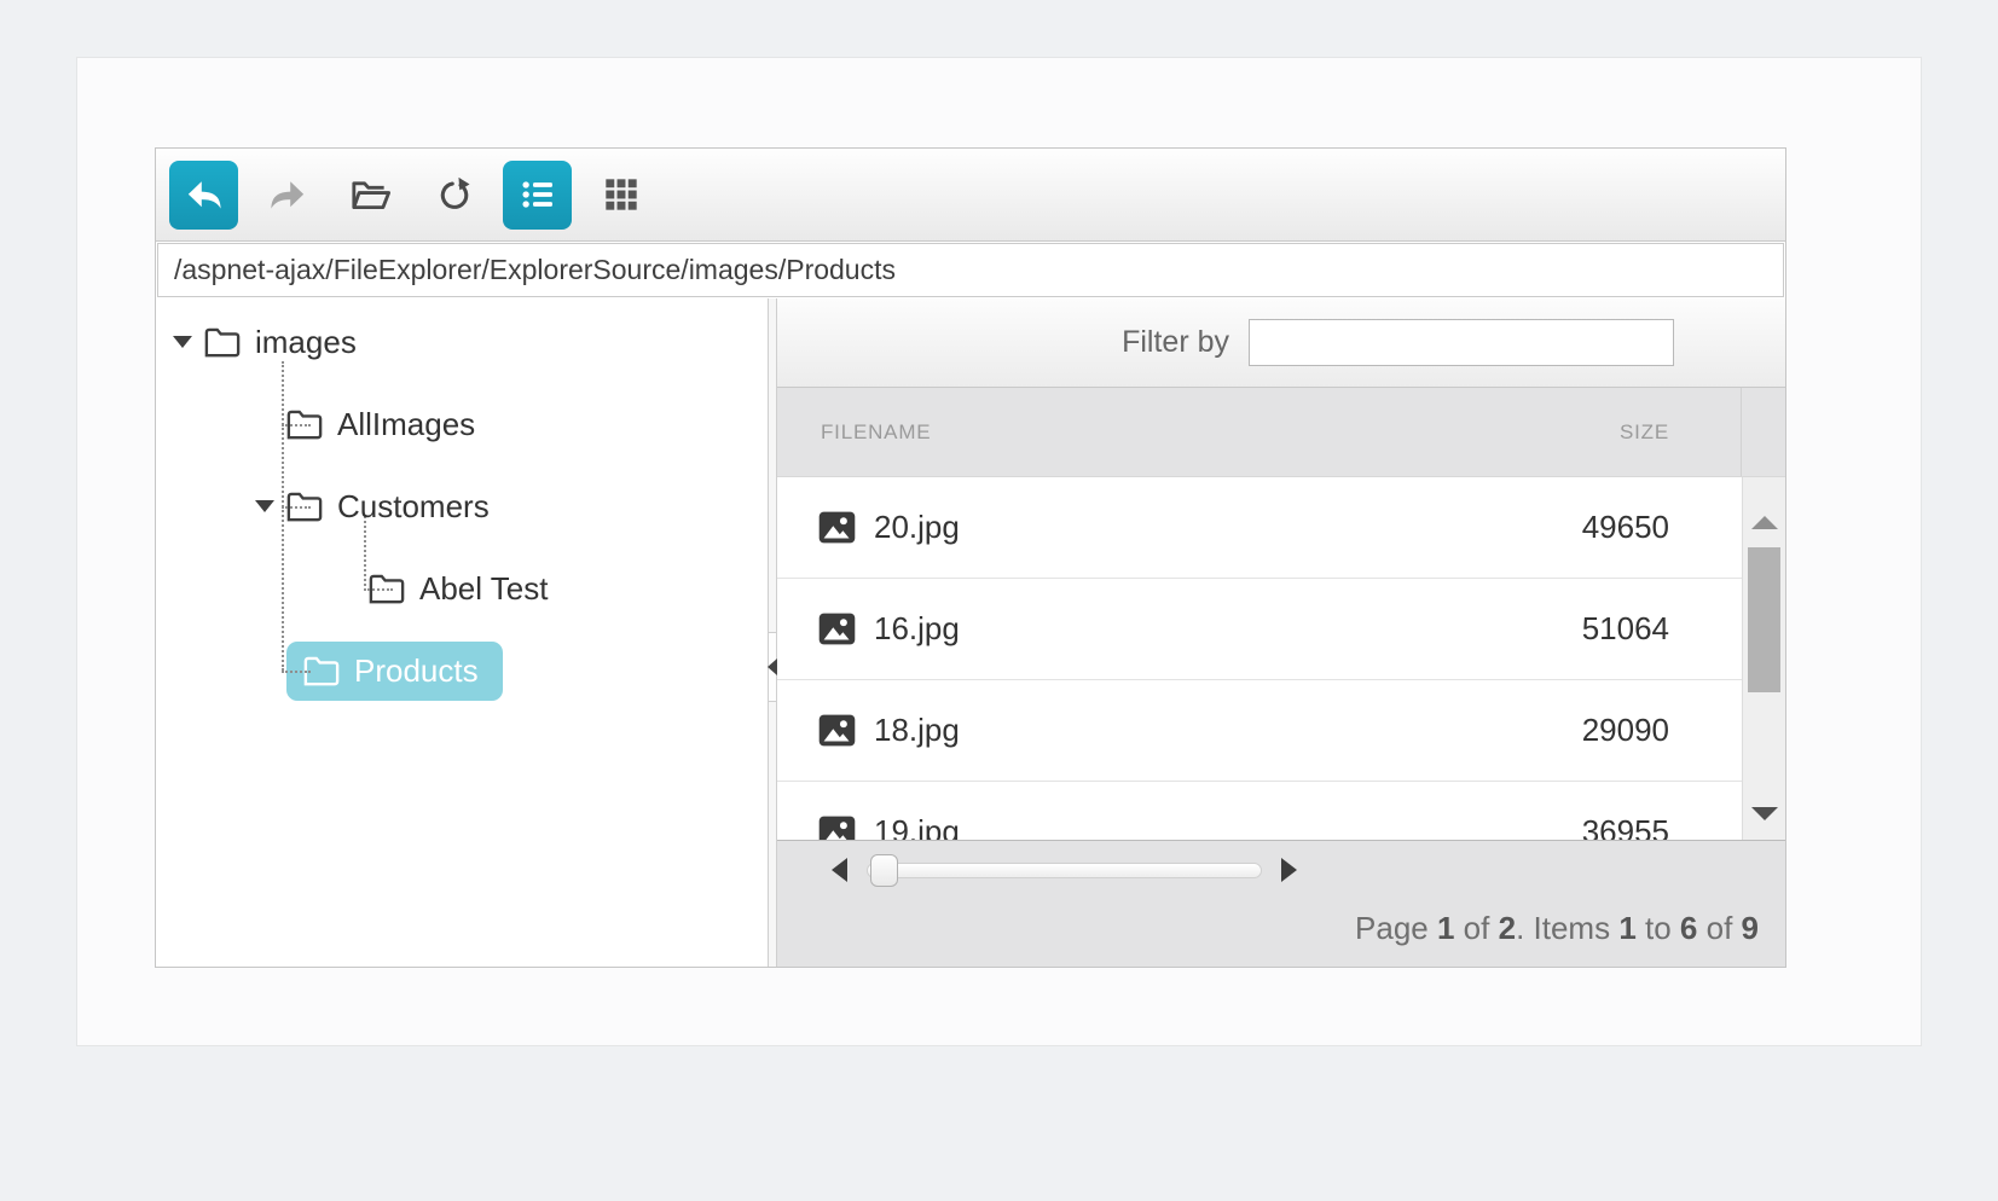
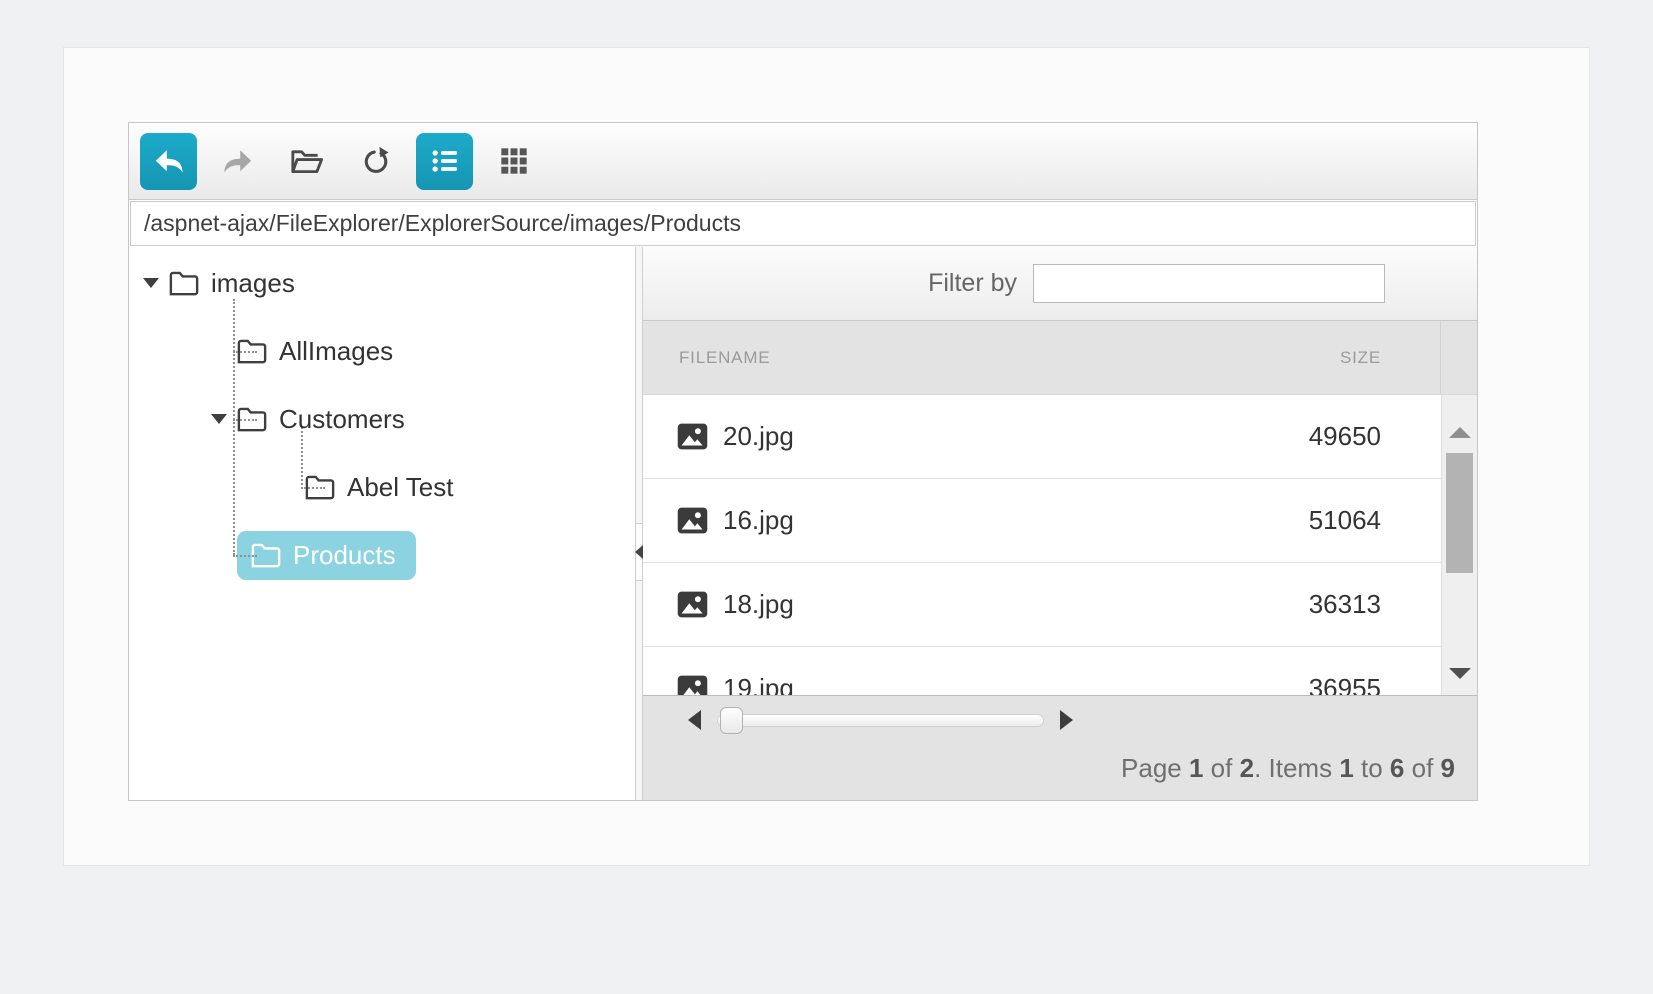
  /aspnet-ajax/FileExplorer/ExplorerSource/images/Products
  images
  AllImages
  Customers
  Abel Test
  Products
  Filter by
  FILENAME
  SIZE
  20.jpg
  49650
  16.jpg
  51064
  18.jpg
- 29090
+ 36313
  19.jpg
  36955
  Page 1 of 2. Items 1 to 6 of 9
